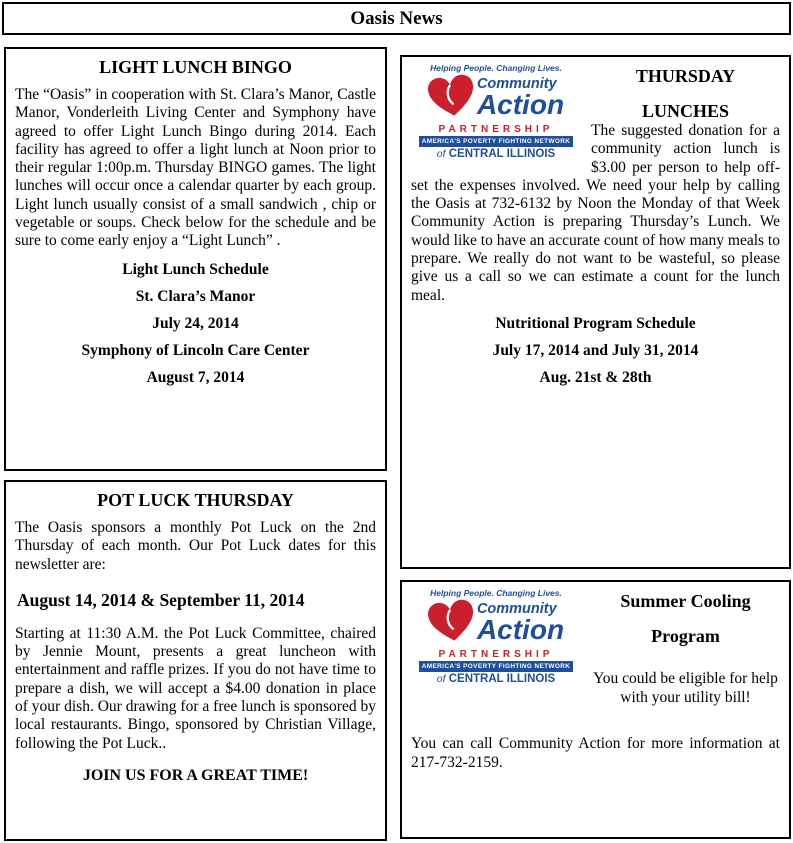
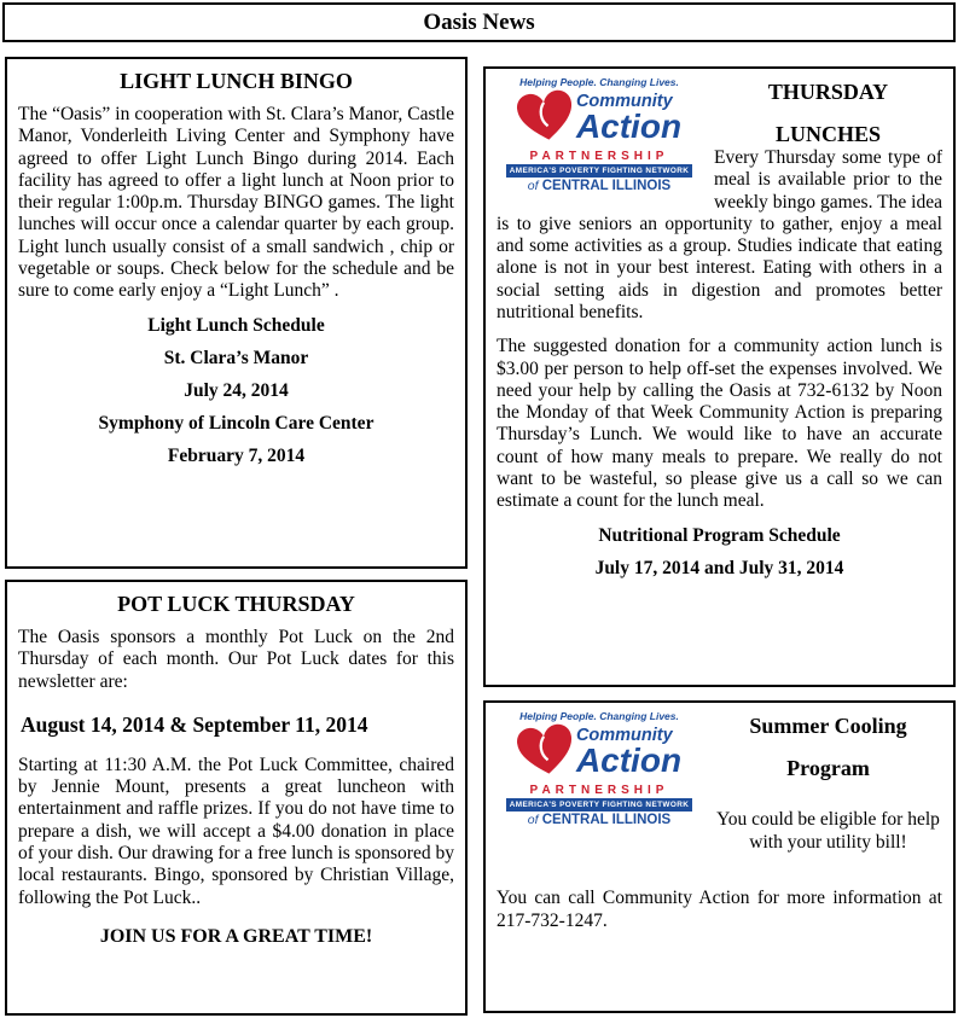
  Oasis News
  LIGHT LUNCH BINGO
  The “Oasis” in cooperation with St. Clara’s Manor, Castle Manor, Vonderleith Living Center and Symphony have agreed to offer Light Lunch Bingo during 2014. Each facility has agreed to offer a light lunch at Noon prior to their regular 1:00p.m. Thursday BINGO games. The light lunches will occur once a calendar quarter by each group. Light lunch usually consist of a small sandwich , chip or vegetable or soups. Check below for the schedule and be sure to come early enjoy a “Light Lunch” .
  Light Lunch Schedule
  St. Clara’s Manor
  July 24, 2014
  Symphony of Lincoln Care Center
- August 7, 2014
+ February 7, 2014
  POT LUCK THURSDAY
  The Oasis sponsors a monthly Pot Luck on the 2nd Thursday of each month. Our Pot Luck dates for this newsletter are:
  August 14, 2014 & September 11, 2014
  Starting at 11:30 A.M. the Pot Luck Committee, chaired by Jennie Mount, presents a great luncheon with entertainment and raffle prizes. If you do not have time to prepare a dish, we will accept a $4.00 donation in place of your dish. Our drawing for a free lunch is sponsored by local restaurants. Bingo, sponsored by Christian Village, following the Pot Luck..
  JOIN US FOR A GREAT TIME!
  Helping People. Changing Lives.
  Community
  Action
  PARTNERSHIP
  of CENTRAL ILLINOIS
  THURSDAY
  LUNCHES
+ Every Thursday some type of meal is available prior to the weekly bingo games. The idea is to give seniors an opportunity to gather, enjoy a meal and some activities as a group. Studies indicate that eating alone is not in your best interest. Eating with others in a social setting aids in digestion and promotes better nutritional benefits.
  The suggested donation for a community action lunch is $3.00 per person to help off-set the expenses involved. We need your help by calling the Oasis at 732-6132 by Noon the Monday of that Week Community Action is preparing Thursday’s Lunch. We would like to have an accurate count of how many meals to prepare. We really do not want to be wasteful, so please give us a call so we can estimate a count for the lunch meal.
  Nutritional Program Schedule
  July 17, 2014 and July 31, 2014
- Aug. 21st & 28th
  Helping People. Changing Lives.
  Community
  Action
  PARTNERSHIP
  of CENTRAL ILLINOIS
  Summer Cooling
  Program
  You could be eligible for help with your utility bill!
- You can call Community Action for more information at 217-732-2159.
+ You can call Community Action for more information at 217-732-1247.
